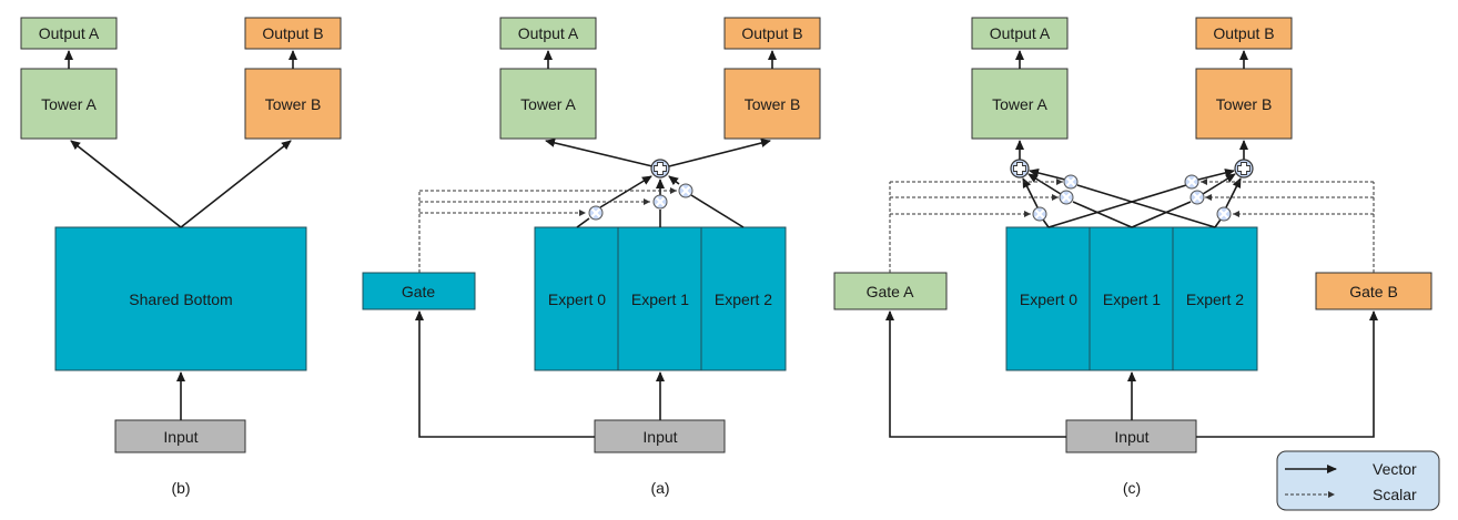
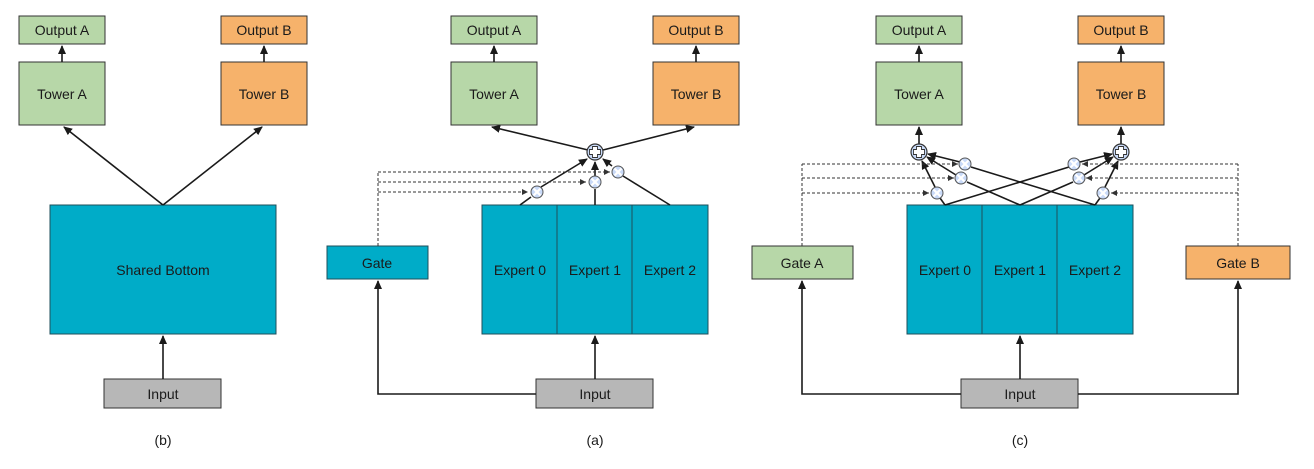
  Output A
  Tower A
  Output B
  Tower B
  Shared Bottom
  Input
  (b)
  Output A
  Tower A
  Output B
  Tower B
  Gate
  Expert 0
  Expert 1
  Expert 2
  Input
  (a)
  Output A
  Tower A
  Output B
  Tower B
  Gate A
  Gate B
  Expert 0
  Expert 1
  Expert 2
  Input
  (c)
- Vector
- Scalar
